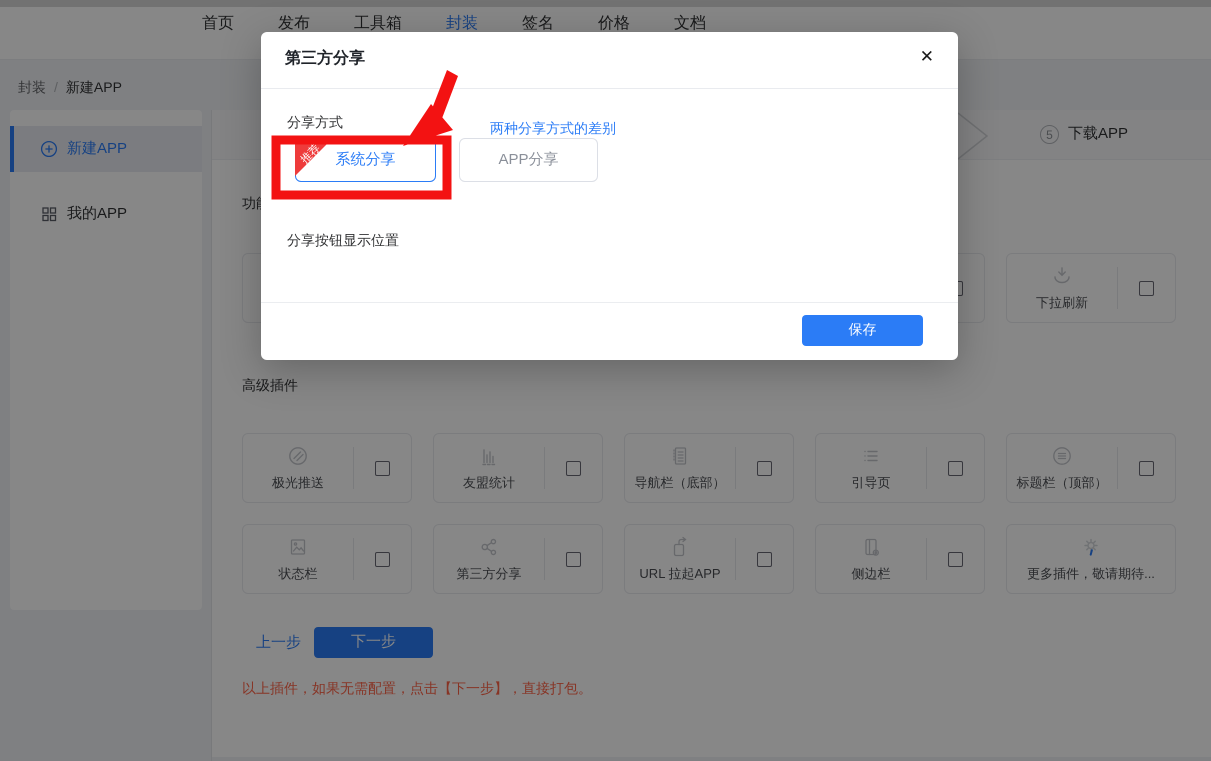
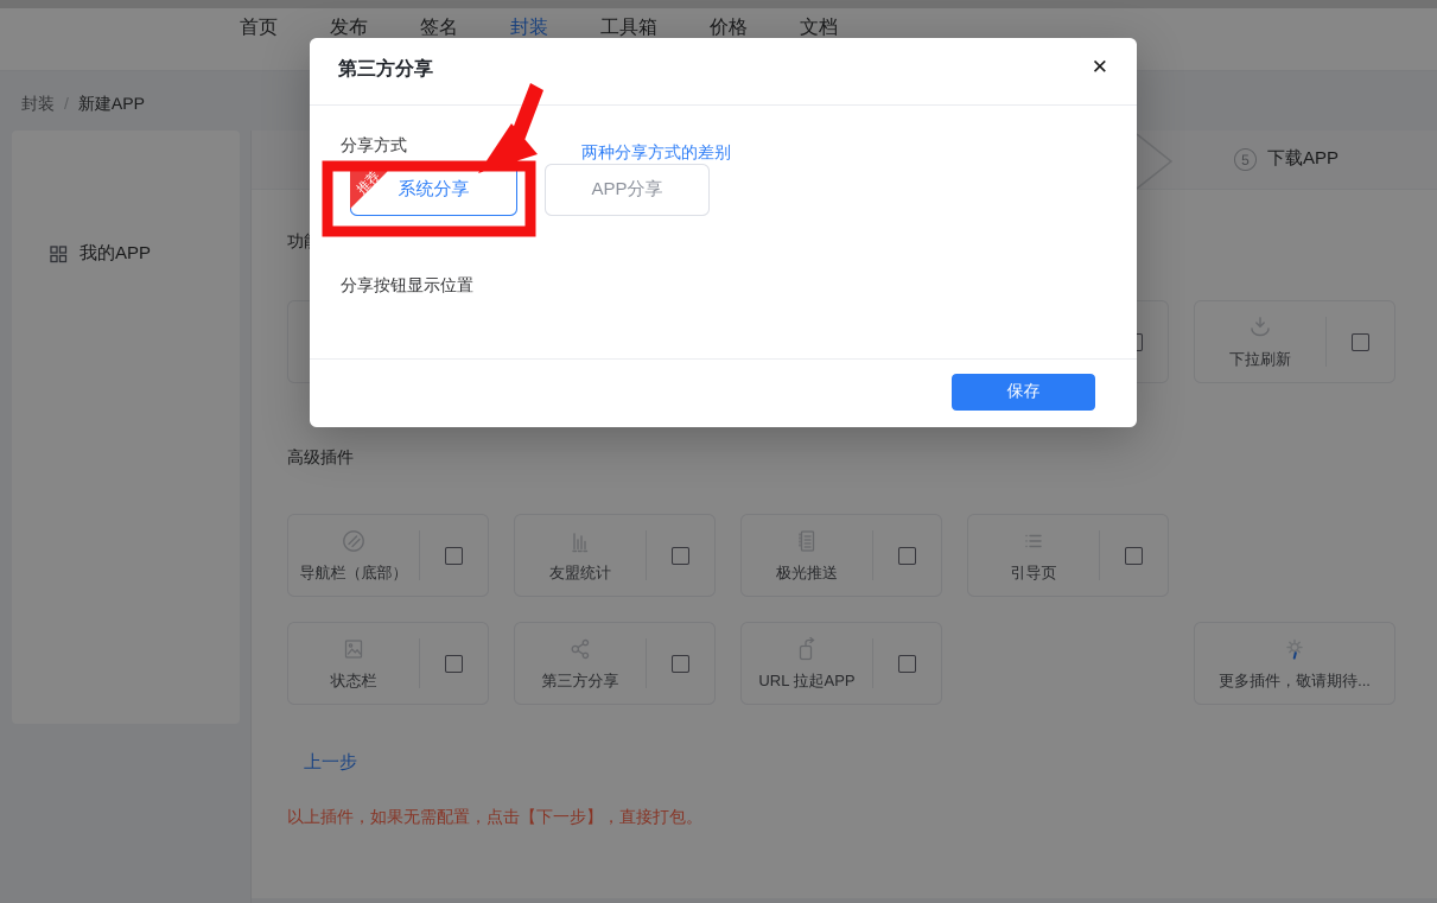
  首页
  发布
- 工具箱
+ 签名
  封装
- 签名
+ 工具箱
  价格
  文档
  封装 / 新建APP
- 新建APP
  我的APP
  5
  下载APP
  下拉刷新
  高级插件
- 极光推送
+ 导航栏（底部）
  友盟统计
- 导航栏（底部）
+ 极光推送
  引导页
- 标题栏（顶部）
  状态栏
  第三方分享
  URL 拉起APP
- 侧边栏
  更多插件，敬请期待...
  上一步
- 下一步
  以上插件，如果无需配置，点击【下一步】，直接打包。
  第三方分享
  ✕
  分享方式
  两种分享方式的差别
  系统分享
  APP分享
  分享按钮显示位置
  保存
